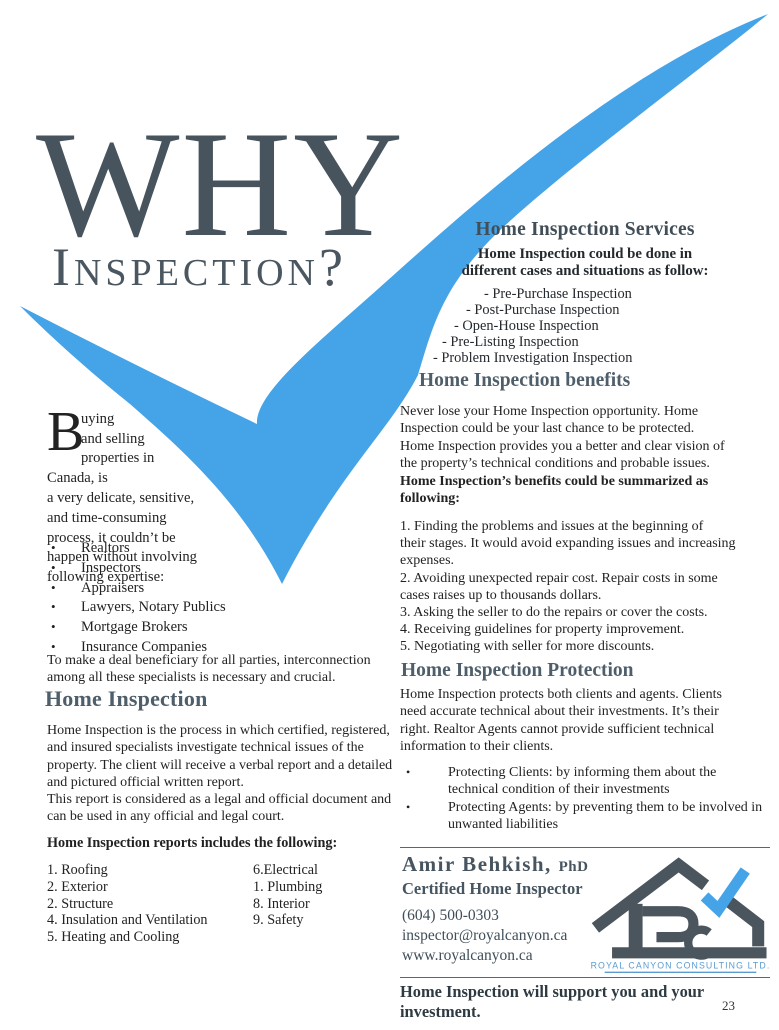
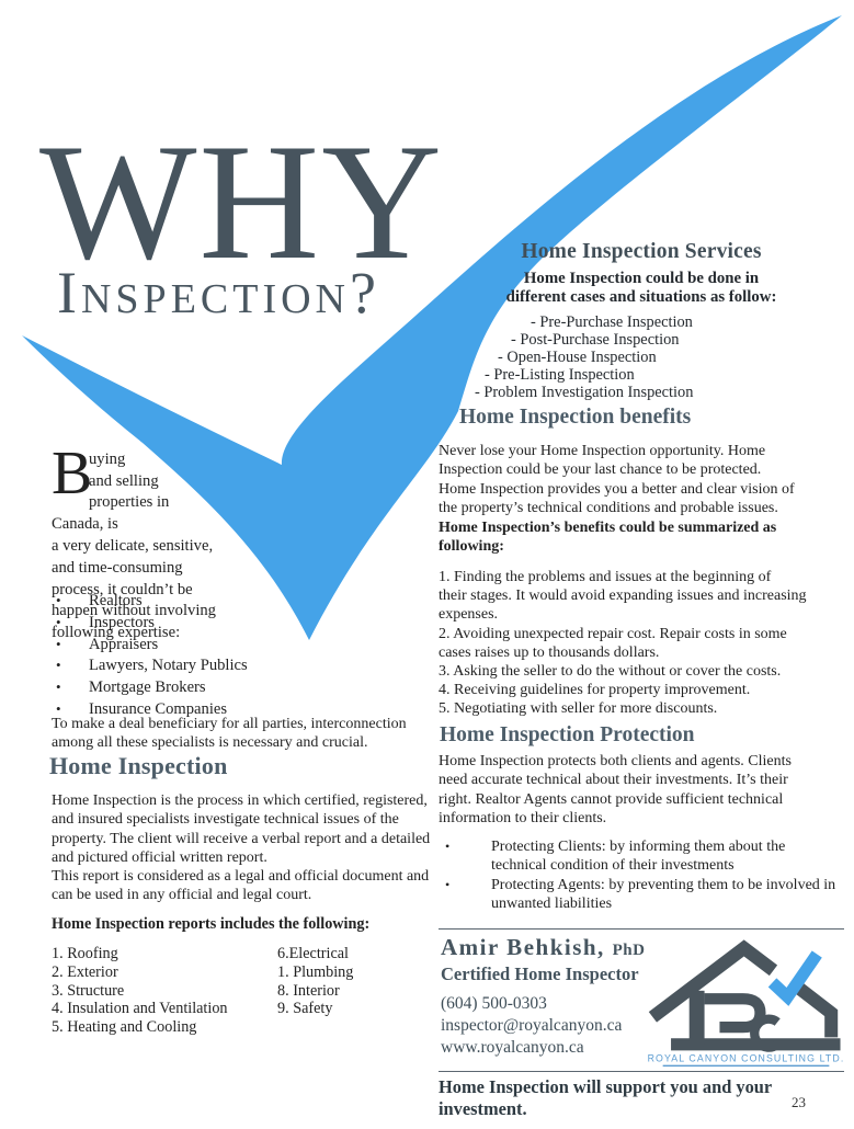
  WHY
  Inspection?
  B
  uying
  and selling
  properties in
  Canada, is
  a very delicate, sensitive,
  and time-consuming
  process, it couldn’t be
  happen without involving
  following expertise:
  •
  Realtors
  •
  Inspectors
  •
  Appraisers
  •
  Lawyers, Notary Publics
  •
  Mortgage Brokers
  •
  Insurance Companies
  To make a deal beneficiary for all parties, interconnection
  among all these specialists is necessary and crucial.
  Home Inspection
  Home Inspection is the process in which certified, registered,
  and insured specialists investigate technical issues of the
  property. The client will receive a verbal report and a detailed
  and pictured official written report.
  This report is considered as a legal and official document and
  can be used in any official and legal court.
  Home Inspection reports includes the following:
  1. Roofing
  2. Exterior
- 2. Structure
+ 3. Structure
  4. Insulation and Ventilation
  5. Heating and Cooling
  6.Electrical
  1. Plumbing
  8. Interior
  9. Safety
  Home Inspection Services
  Home Inspection could be done in
  different cases and situations as follow:
  - Pre-Purchase Inspection
  - Post-Purchase Inspection
  - Open-House Inspection
  - Pre-Listing Inspection
  - Problem Investigation Inspection
  Home Inspection benefits
  Never lose your Home Inspection opportunity. Home
  Inspection could be your last chance to be protected.
  Home Inspection provides you a better and clear vision of
  the property’s technical conditions and probable issues.
  Home Inspection’s benefits could be summarized as
  following:
  1. Finding the problems and issues at the beginning of
  their stages. It would avoid expanding issues and increasing
  expenses.
  2. Avoiding unexpected repair cost. Repair costs in some
  cases raises up to thousands dollars.
- 3. Asking the seller to do the repairs or cover the costs.
+ 3. Asking the seller to do the without or cover the costs.
  4. Receiving guidelines for property improvement.
  5. Negotiating with seller for more discounts.
  Home Inspection Protection
  Home Inspection protects both clients and agents. Clients
  need accurate technical about their investments. It’s their
  right. Realtor Agents cannot provide sufficient technical
  information to their clients.
  •
  Protecting Clients: by informing them about the
  technical condition of their investments
  •
  Protecting Agents: by preventing them to be involved in
  unwanted liabilities
  Amir Behkish, PhD
  Certified Home Inspector
  (604) 500-0303
  inspector@royalcanyon.ca
  www.royalcanyon.ca
  ROYAL CANYON CONSULTING LTD.
  Home Inspection will support you and your investment.
  23
